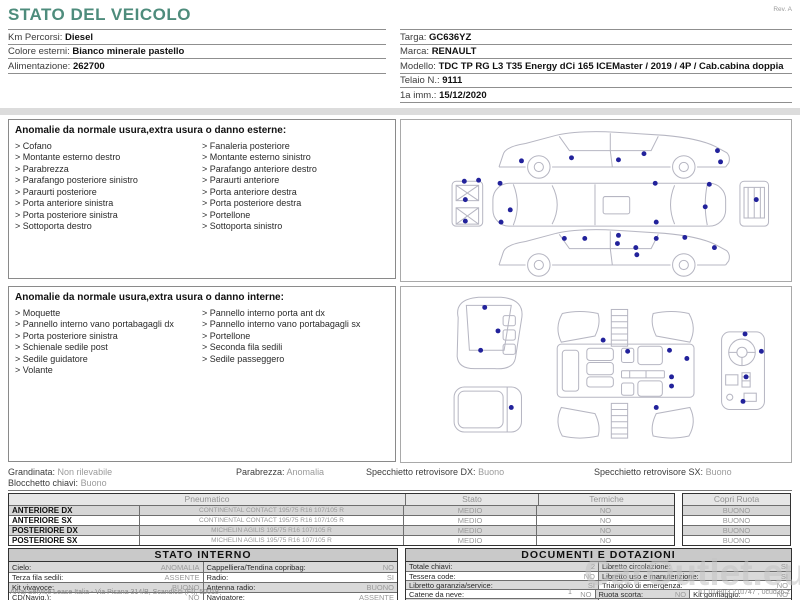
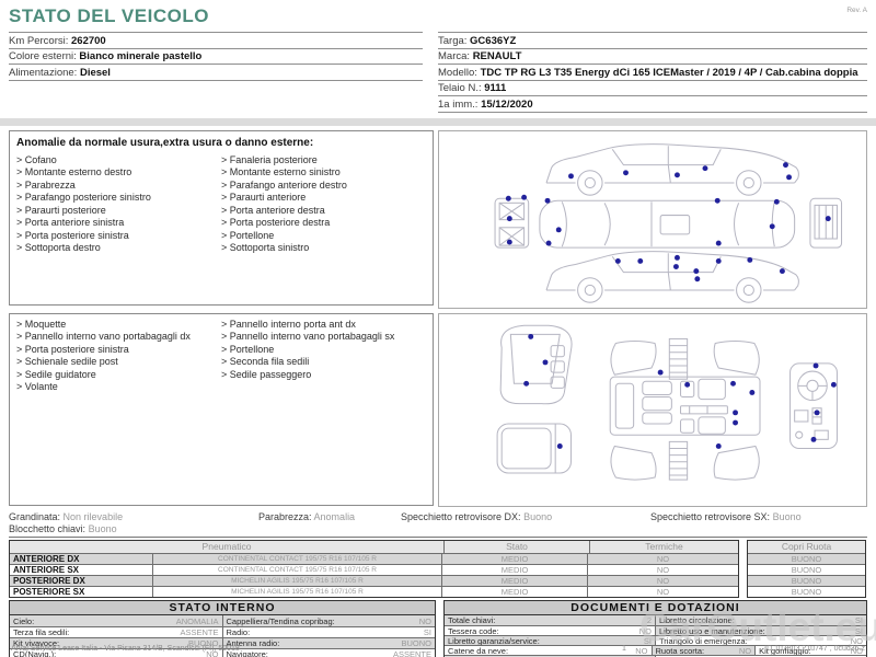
  STATO DEL VEICOLO
- Km Percorsi: Diesel
+ Km Percorsi: 262700
  Colore esterni: Bianco minerale pastello
- Alimentazione: 262700
+ Alimentazione: Diesel
  Targa: GC636YZ
  Marca: RENAULT
  Modello: TDC TP RG L3 T35 Energy dCi 165 ICEMaster / 2019 / 4P / Cab.cabina doppia
  Telaio N.: 9111
  1a imm.: 15/12/2020
  Anomalie da normale usura,extra usura o danno esterne:
  > Cofano
  > Montante esterno destro
  > Parabrezza
  > Parafango posteriore sinistro
  > Paraurti posteriore
  > Porta anteriore sinistra
  > Porta posteriore sinistra
  > Sottoporta destro
  > Fanaleria posteriore
  > Montante esterno sinistro
  > Parafango anteriore destro
  > Paraurti anteriore
  > Porta anteriore destra
  > Porta posteriore destra
  > Portellone
  > Sottoporta sinistro
- Anomalie da normale usura,extra usura o danno interne:
  > Moquette
  > Pannello interno vano portabagagli dx
  > Porta posteriore sinistra
  > Schienale sedile post
  > Sedile guidatore
  > Volante
  > Pannello interno porta ant dx
  > Pannello interno vano portabagagli sx
  > Portellone
  > Seconda fila sedili
  > Sedile passeggero
  Grandinata: Non rilevabile
  Parabrezza: Anomalia
  Specchietto retrovisore DX: Buono
  Specchietto retrovisore SX: Buono
  Blocchetto chiavi: Buono
  Pneumatico
  Stato
  Termiche
  ANTERIORE DX
  MEDIO
  NO
  ANTERIORE SX
  MEDIO
  NO
  POSTERIORE DX
  MEDIO
  NO
  POSTERIORE SX
  MEDIO
  NO
  Copri Ruota
  BUONO
  BUONO
  BUONO
  BUONO
  STATO INTERNO
  Cielo:
  ANOMALIA
  Cappelliera/Tendina copribag:
  NO
  Terza fila sedili:
  ASSENTE
  Radio:
  SI
  Kit vivavoce:
  BUONO
  Antenna radio:
  BUONO
  CD(Navig.):
  NO
  Navigatore:
  ASSENTE
  DOCUMENTI E DOTAZIONI
  Totale chiavi:
  2
  Libretto circolazione:
  SI
  Tessera code:
  NO
  Libretto uso e manutenzione:
  SI
  Libretto garanzia/service:
  SI
  Triangolo di emergenza:
  NO
  Catene da neve:
  NO
  Ruota scorta:
  NO
  Kit gonfiaggio:
  NO
  CarOutlet.eu
